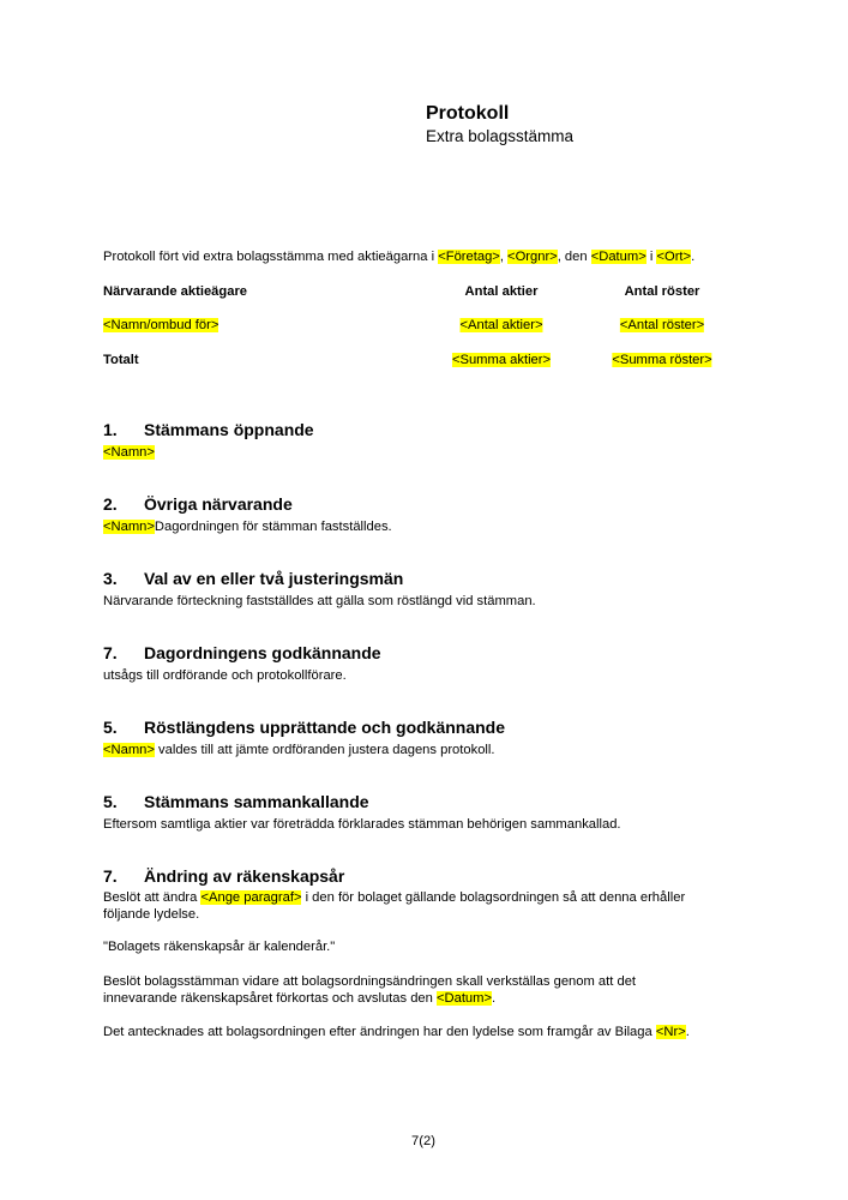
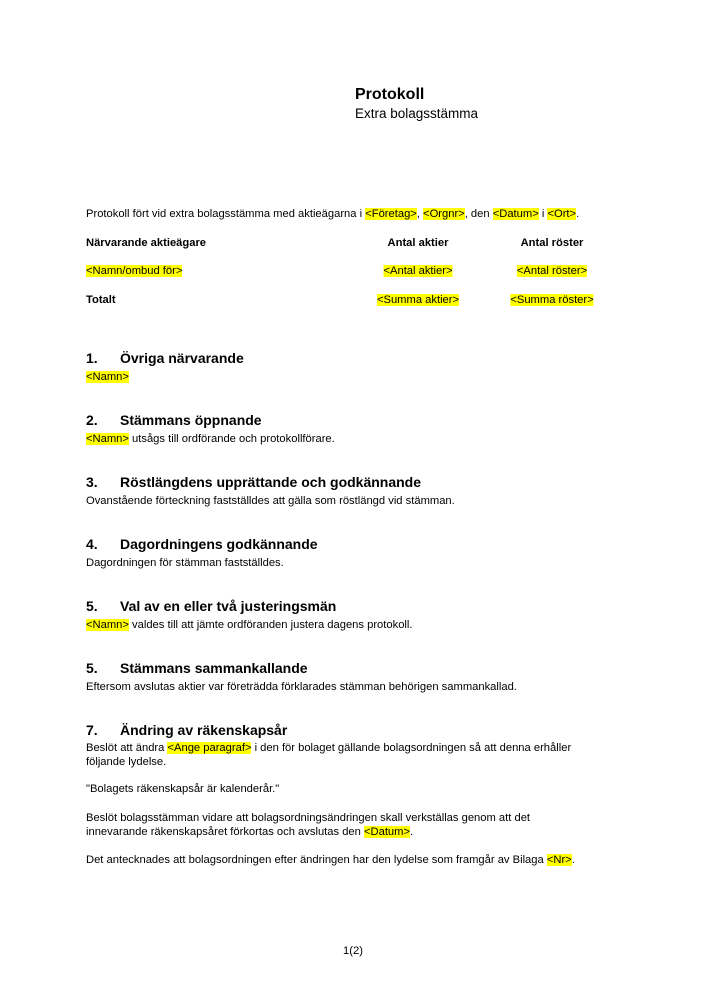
  Protokoll
  Extra bolagsstämma
  Protokoll fört vid extra bolagsstämma med aktieägarna i <Företag>, <Orgnr>, den <Datum> i <Ort>.
  Närvarande aktieägare
  Antal aktier
  Antal röster
  <Namn/ombud för>
  <Antal aktier>
  <Antal röster>
  Totalt
  <Summa aktier>
  <Summa röster>
- 1. Stämmans öppnande
+ 1. Övriga närvarande
  <Namn>
- 2. Övriga närvarande
+ 2. Stämmans öppnande
- <Namn>Dagordningen för stämman fastställdes.
+ <Namn> utsågs till ordförande och protokollförare.
- 3. Val av en eller två justeringsmän
+ 3. Röstlängdens upprättande och godkännande
- Närvarande förteckning fastställdes att gälla som röstlängd vid stämman.
+ Ovanstående förteckning fastställdes att gälla som röstlängd vid stämman.
- 7. Dagordningens godkännande
+ 4. Dagordningens godkännande
- utsågs till ordförande och protokollförare.
+ Dagordningen för stämman fastställdes.
- 5. Röstlängdens upprättande och godkännande
+ 5. Val av en eller två justeringsmän
  <Namn> valdes till att jämte ordföranden justera dagens protokoll.
  5. Stämmans sammankallande
- Eftersom samtliga aktier var företrädda förklarades stämman behörigen sammankallad.
+ Eftersom avslutas aktier var företrädda förklarades stämman behörigen sammankallad.
  7. Ändring av räkenskapsår
  Beslöt att ändra <Ange paragraf> i den för bolaget gällande bolagsordningen så att denna erhåller
  följande lydelse.
  "Bolagets räkenskapsår är kalenderår."
  Beslöt bolagsstämman vidare att bolagsordningsändringen skall verkställas genom att det
  innevarande räkenskapsåret förkortas och avslutas den <Datum>.
  Det antecknades att bolagsordningen efter ändringen har den lydelse som framgår av Bilaga <Nr>.
- 7(2)
+ 1(2)
